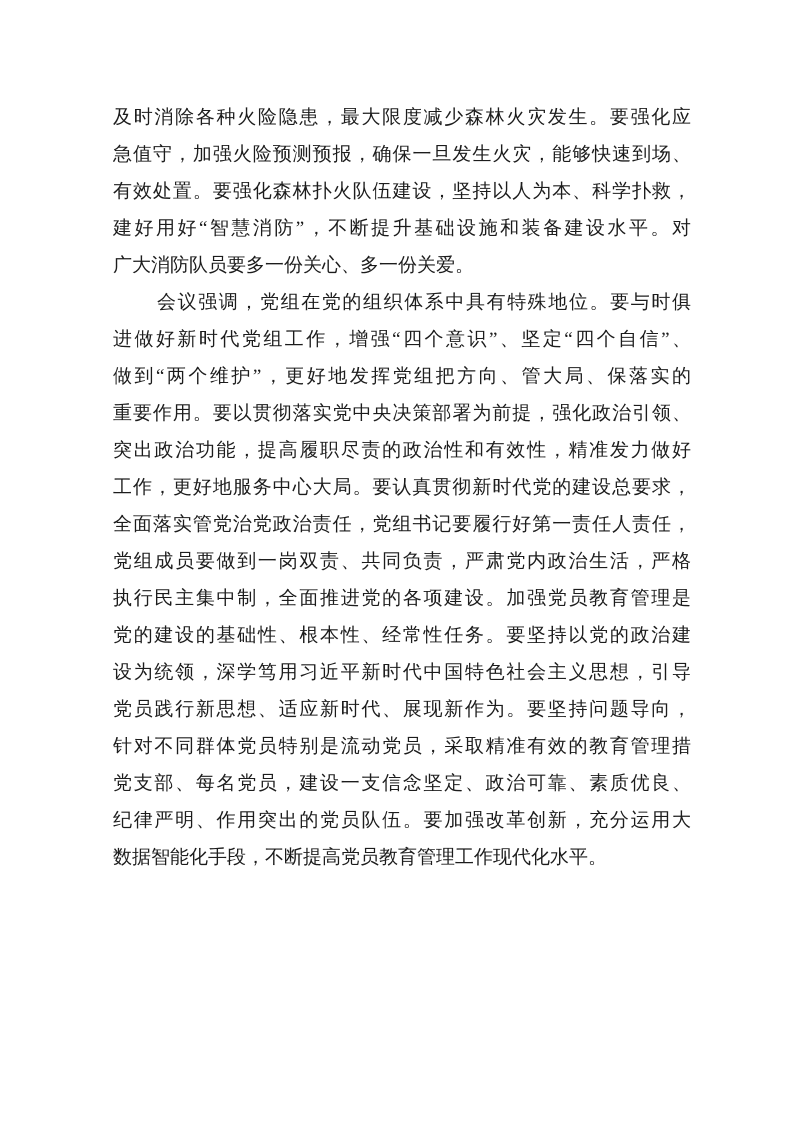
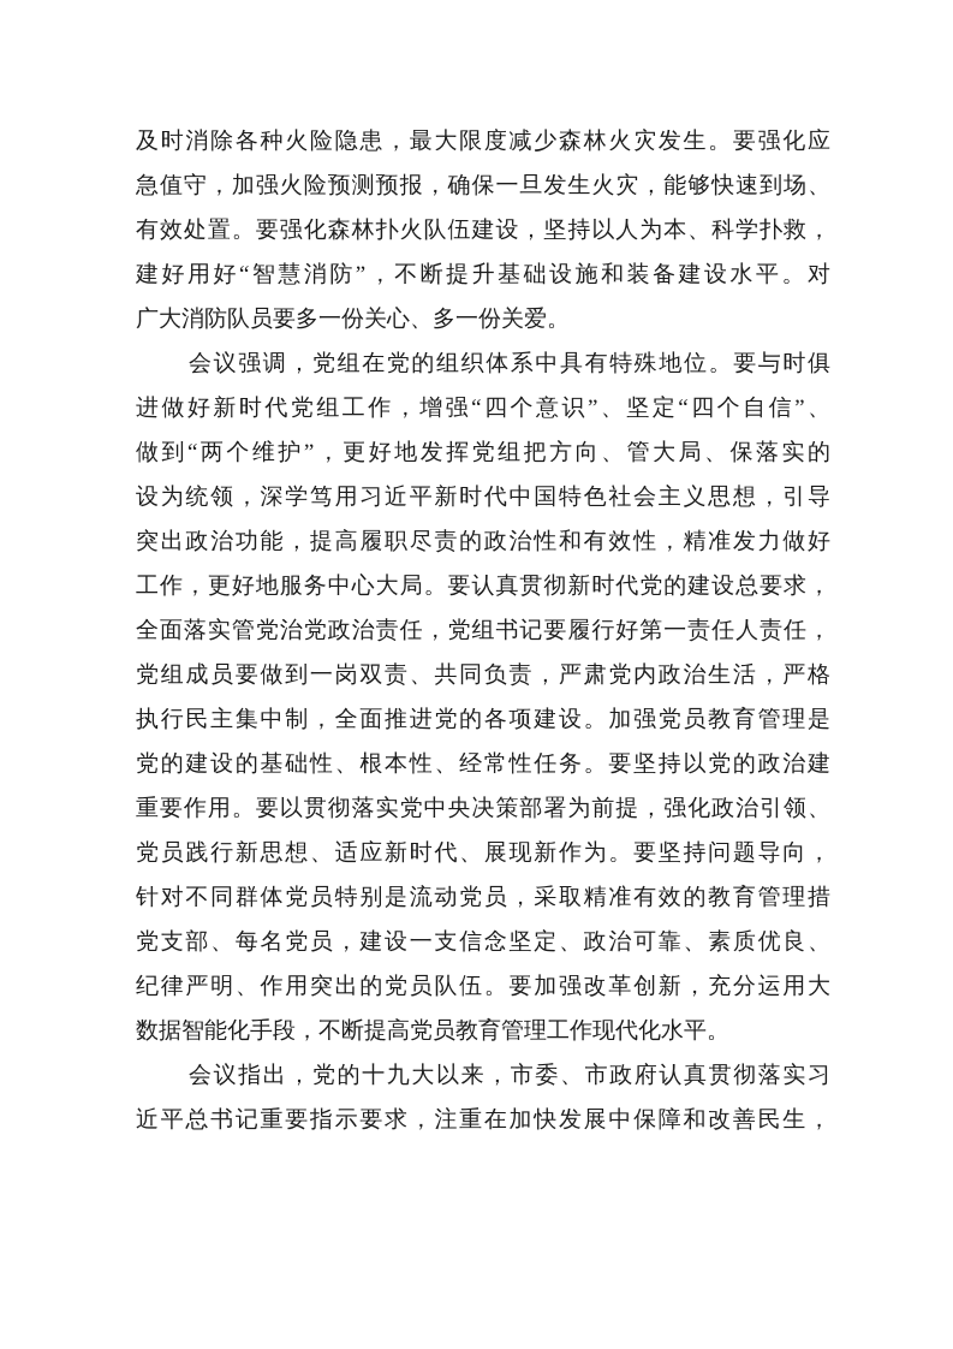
  及时消除各种火险隐患，最大限度减少森林火灾发生。要强化应
  急值守，加强火险预测预报，确保一旦发生火灾，能够快速到场、
  有效处置。要强化森林扑火队伍建设，坚持以人为本、科学扑救，
  建好用好“智慧消防”，不断提升基础设施和装备建设水平。对
  广大消防队员要多一份关心、多一份关爱。
  会议强调，党组在党的组织体系中具有特殊地位。要与时俱
  进做好新时代党组工作，增强“四个意识”、坚定“四个自信”、
  做到“两个维护”，更好地发挥党组把方向、管大局、保落实的
- 重要作用。要以贯彻落实党中央决策部署为前提，强化政治引领、
+ 设为统领，深学笃用习近平新时代中国特色社会主义思想，引导
  突出政治功能，提高履职尽责的政治性和有效性，精准发力做好
  工作，更好地服务中心大局。要认真贯彻新时代党的建设总要求，
  全面落实管党治党政治责任，党组书记要履行好第一责任人责任，
  党组成员要做到一岗双责、共同负责，严肃党内政治生活，严格
  执行民主集中制，全面推进党的各项建设。加强党员教育管理是
  党的建设的基础性、根本性、经常性任务。要坚持以党的政治建
- 设为统领，深学笃用习近平新时代中国特色社会主义思想，引导
+ 重要作用。要以贯彻落实党中央决策部署为前提，强化政治引领、
  党员践行新思想、适应新时代、展现新作为。要坚持问题导向，
  针对不同群体党员特别是流动党员，采取精准有效的教育管理措
  党支部、每名党员，建设一支信念坚定、政治可靠、素质优良、
  纪律严明、作用突出的党员队伍。要加强改革创新，充分运用大
  数据智能化手段，不断提高党员教育管理工作现代化水平。
+ 会议指出，党的十九大以来，市委、市政府认真贯彻落实习
+ 近平总书记重要指示要求，注重在加快发展中保障和改善民生，
